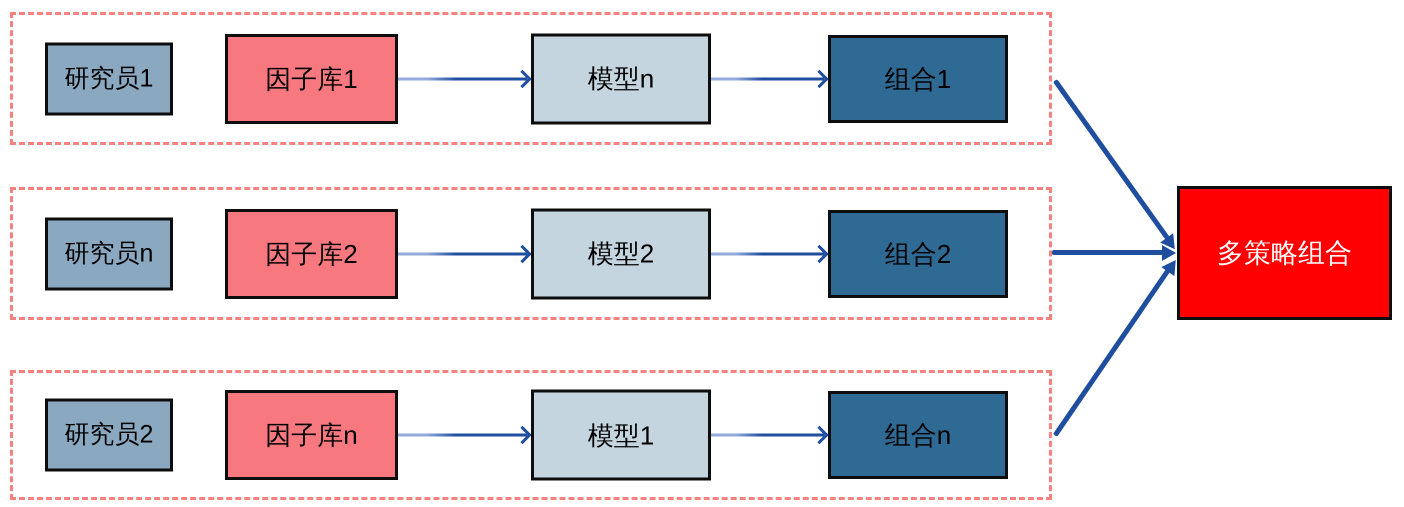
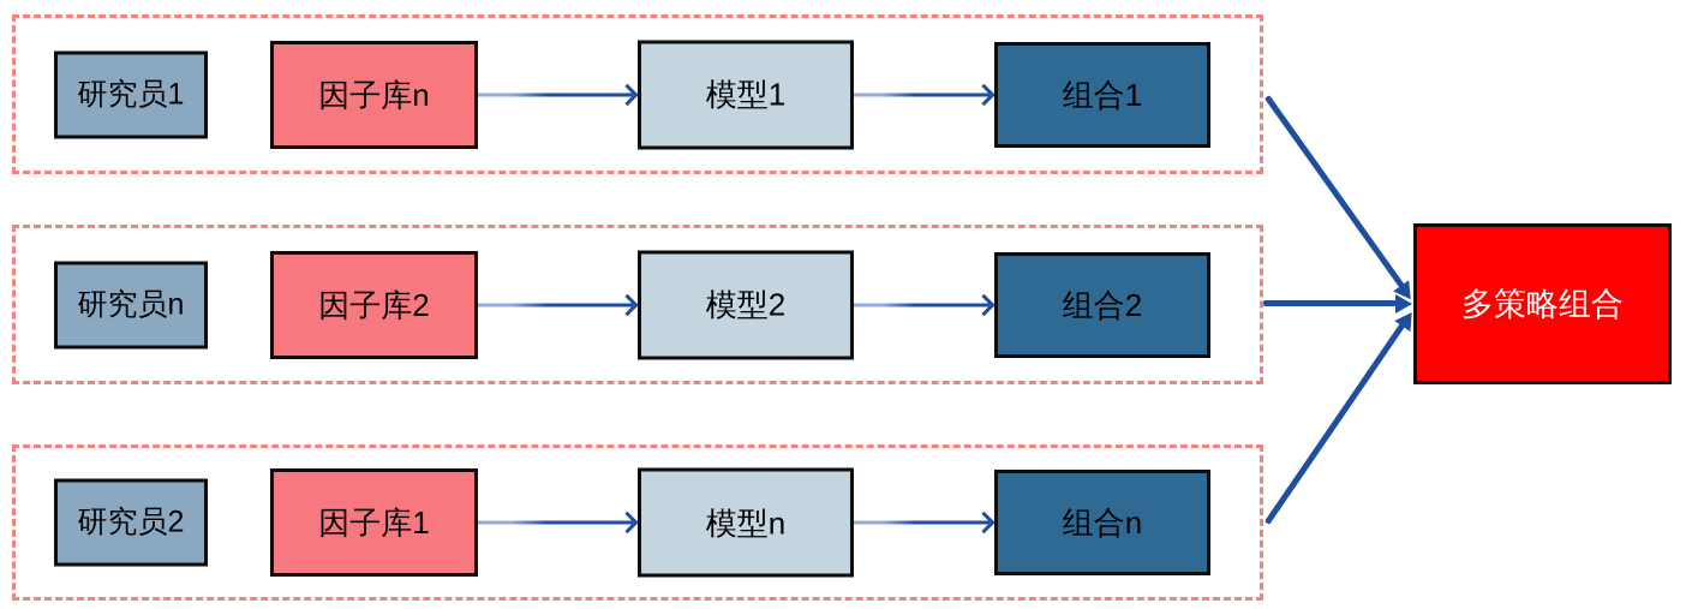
  研究员1
- 因子库1
+ 因子库n
- 模型n
+ 模型1
  组合1
  研究员n
  因子库2
  模型2
  组合2
  研究员2
- 因子库n
+ 因子库1
- 模型1
+ 模型n
  组合n
  多策略组合
